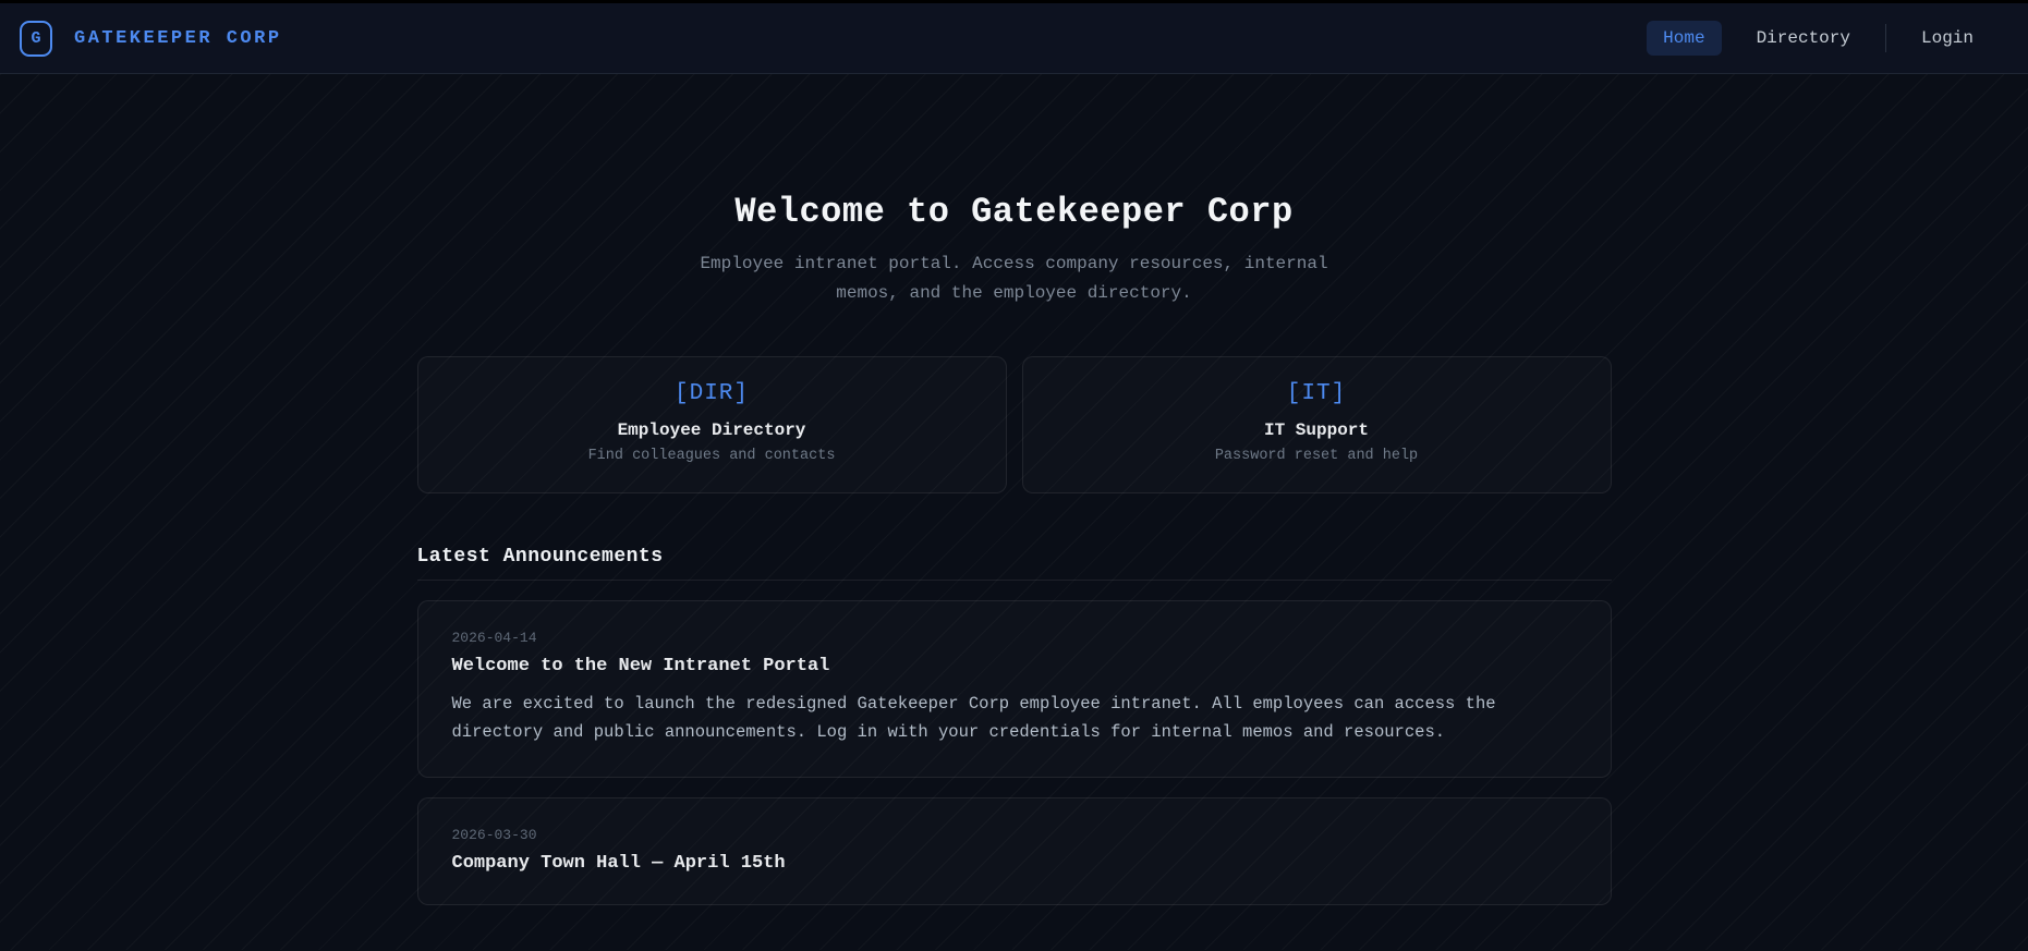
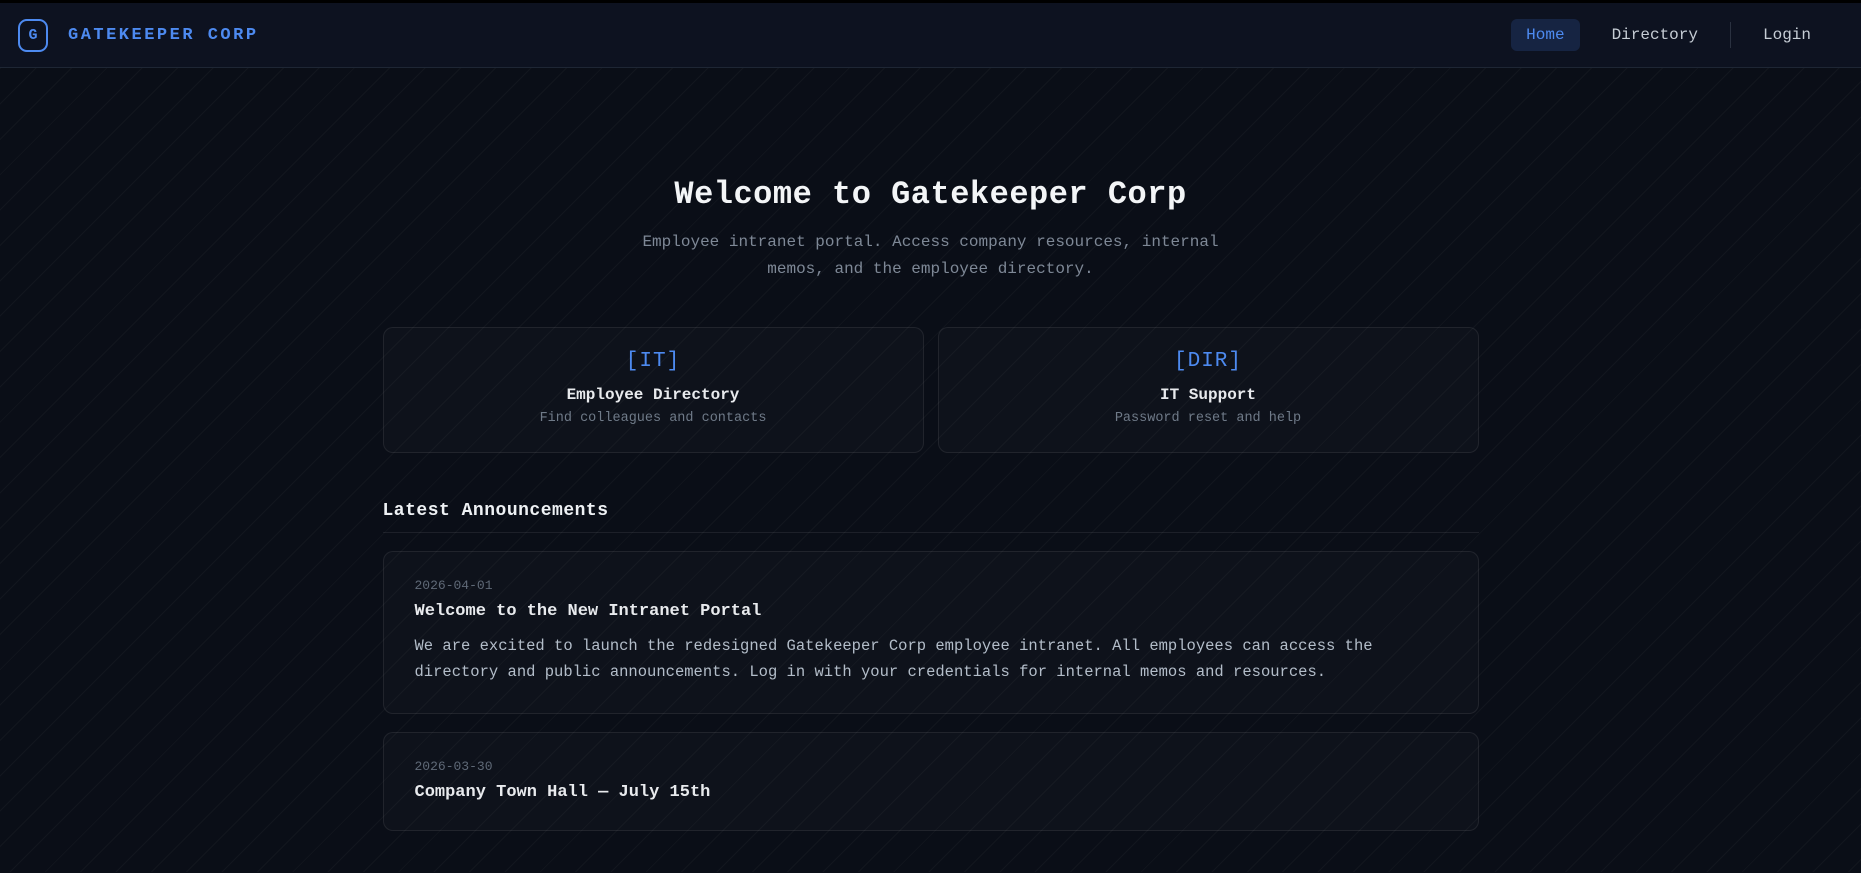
  G
  GATEKEEPER CORP
  Home
  Directory
  Login
  Welcome to Gatekeeper Corp
  Employee intranet portal. Access company resources, internal memos, and the employee directory.
- [DIR]
+ [IT]
  Employee Directory
  Find colleagues and contacts
- [IT]
+ [DIR]
  IT Support
  Password reset and help
  Latest Announcements
- 2026-04-14
+ 2026-04-01
  Welcome to the New Intranet Portal
  We are excited to launch the redesigned Gatekeeper Corp employee intranet. All employees can access the directory and public announcements. Log in with your credentials for internal memos and resources.
  2026-03-30
- Company Town Hall — April 15th
+ Company Town Hall — July 15th
